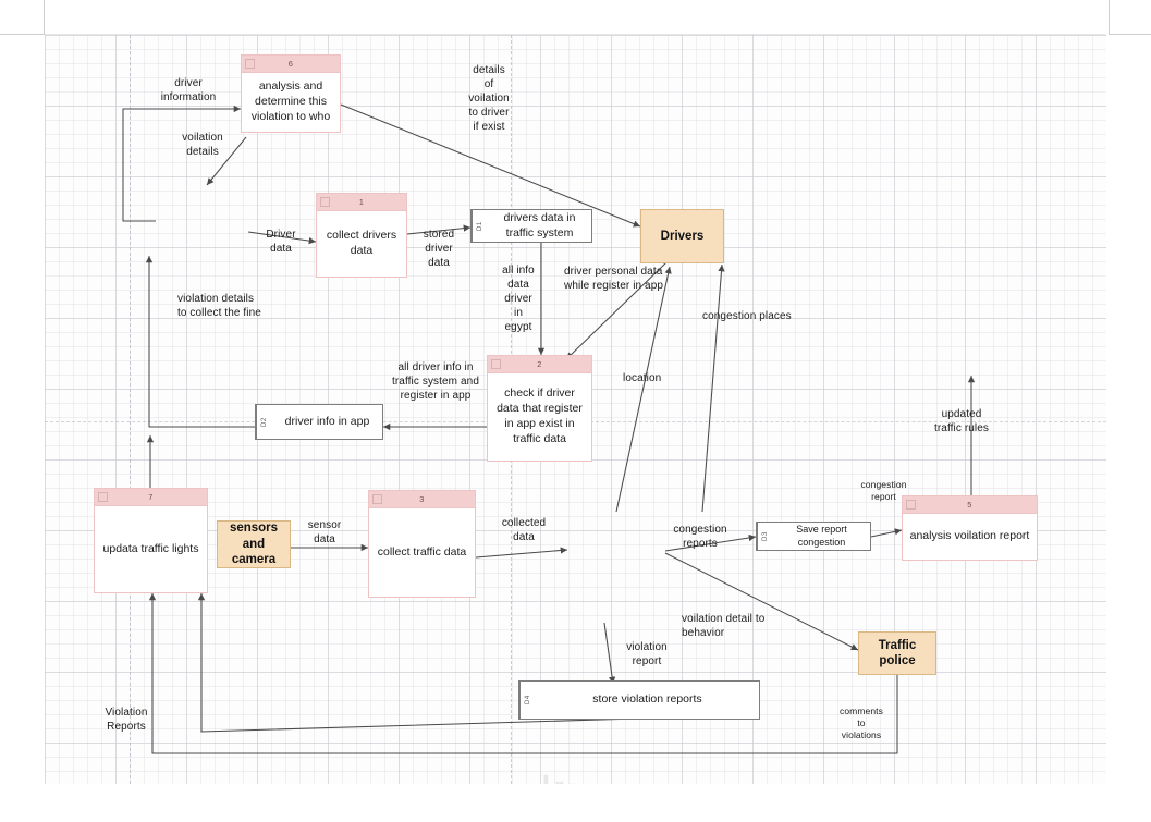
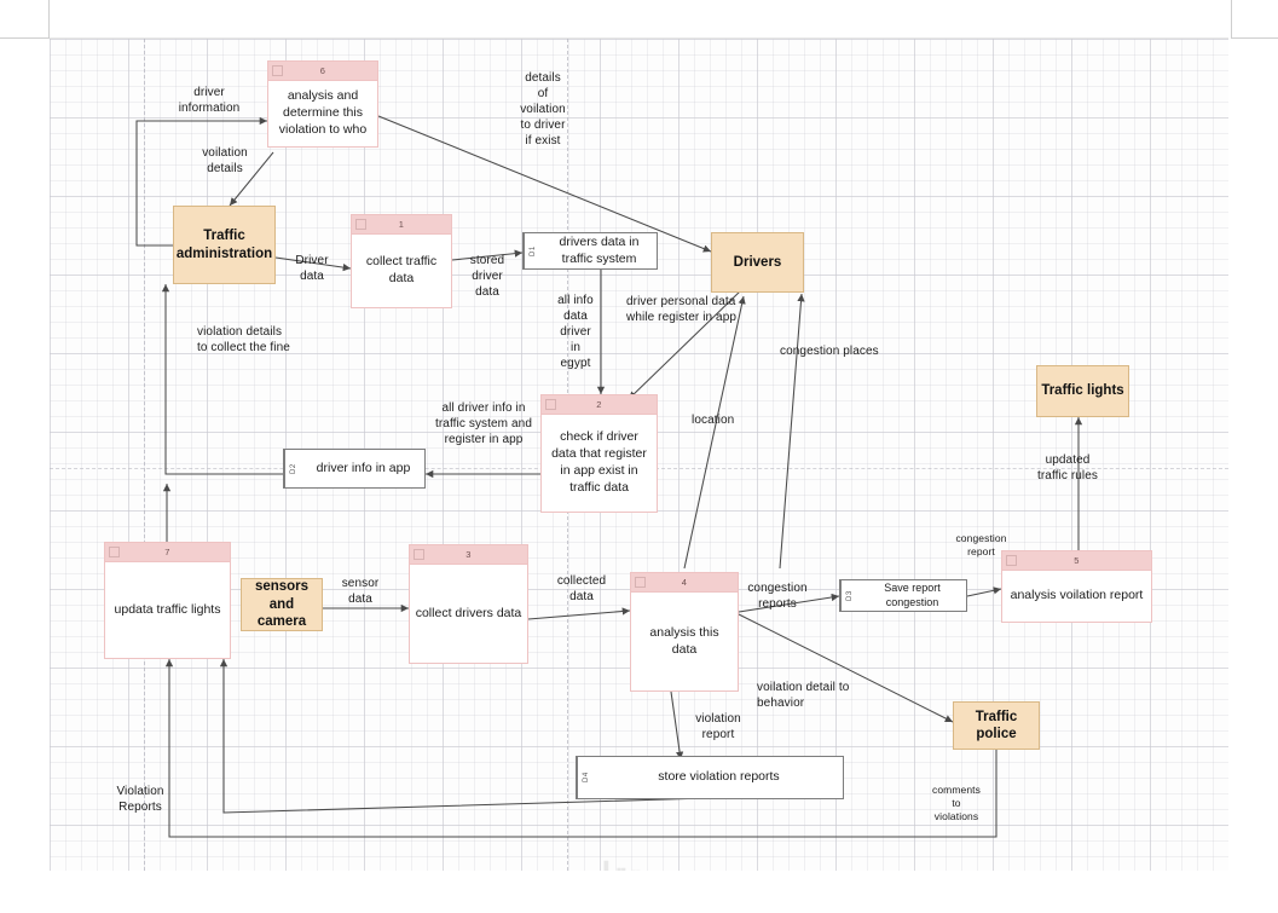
  6
  analysis and determine this violation to who
+ Traffic administration
  1
- collect drivers data
+ collect traffic data
  drivers data in traffic system
  Drivers
  2
  check if driver data that register in app exist in traffic data
  driver info in app
+ Traffic lights
  7
  updata traffic lights
  sensors and camera
  3
- collect traffic data
+ collect drivers data
+ 4
+ analysis this data
  Save report congestion
  5
  analysis voilation report
  Traffic police
  store violation reports
  driver
  information
  voilation
  details
  details
  of
  voilation
  to driver
  if exist
  Driver
  data
  stored
  driver
  data
  all info
  data
  driver
  in
  egypt
  driver personal data
  while register in app
  congestion places
  location
  violation details
  to collect the fine
  all driver info in
  traffic system and
  register in app
  sensor
  data
  collected
  data
  congestion
  reports
  congestion
  report
  updated
  traffic rules
  voilation detail to
  behavior
  violation
  report
  comments
  to
  violations
  Violation
  Reports
